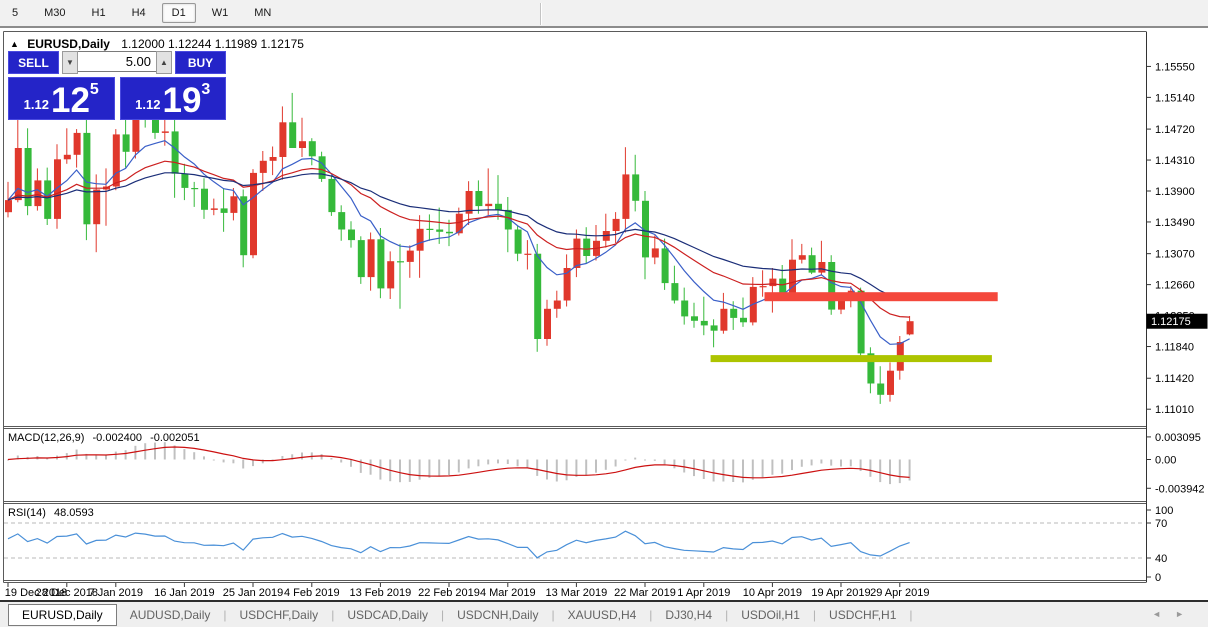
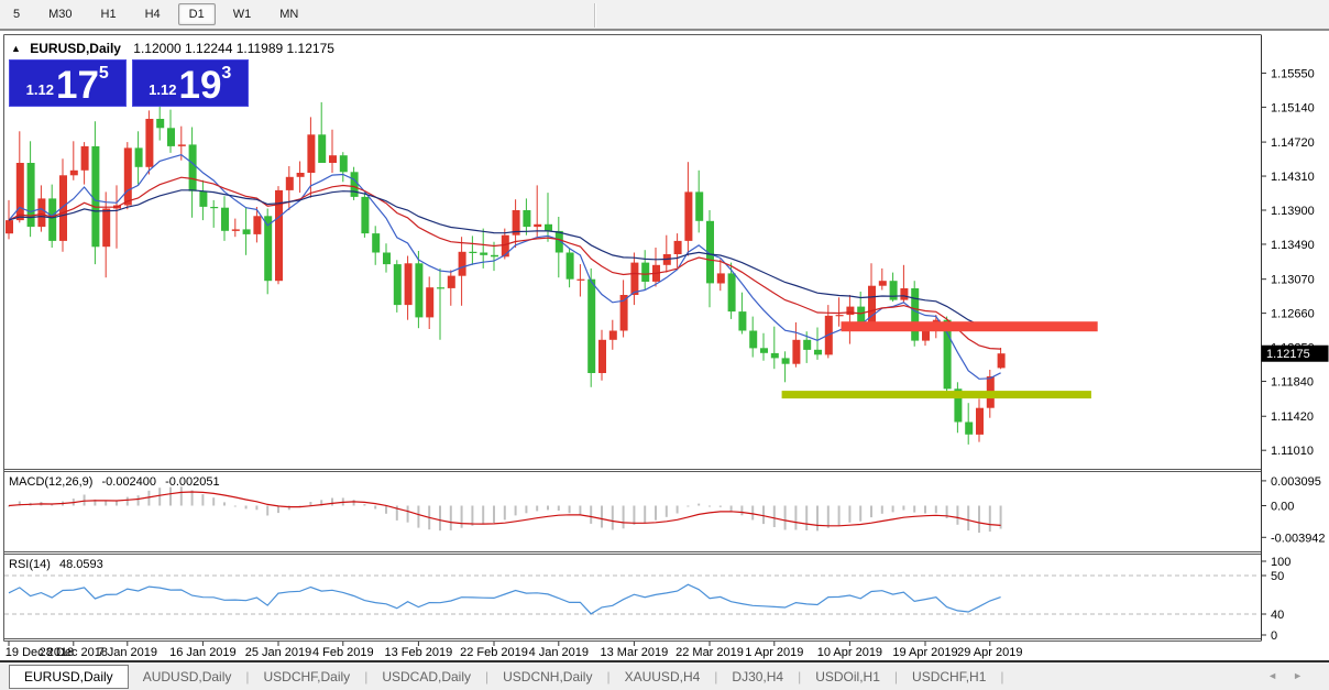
  1.15550
  1.15140
  1.14720
  1.14310
  1.13900
  1.13490
  1.13070
  1.12660
  1.11840
  1.11420
  1.11010
  1.12175
  0.003095
  0.00
  -0.003942
  100
- 70
+ 50
  40
  0
  19 Dec 2018
  28 Dec 2018
  7 Jan 2019
  16 Jan 2019
  25 Jan 2019
  4 Feb 2019
  13 Feb 2019
  22 Feb 2019
- 4 Mar 2019
+ 4 Jan 2019
  13 Mar 2019
  22 Mar 2019
  1 Apr 2019
  10 Apr 2019
  19 Apr 2019
  29 Apr 2019
  5
  M30
  H1
  H4
  D1
  W1
  MN
  ▲ EURUSD,Daily 1.12000 1.12244 1.11989 1.12175
- SELL
- ▼
- 5.00
- ▲
- BUY
  1.12
- 12
+ 17
  5
  1.12
  19
  3
  MACD(12,26,9) -0.002400 -0.002051
  RSI(14) 48.0593
  EURUSD,Daily
  AUDUSD,Daily
  |
  USDCHF,Daily
  |
  USDCAD,Daily
  |
  USDCNH,Daily
  |
  XAUUSD,H4
  |
  DJ30,H4
  |
  USDOil,H1
  |
  USDCHF,H1
  |
  ◄►
